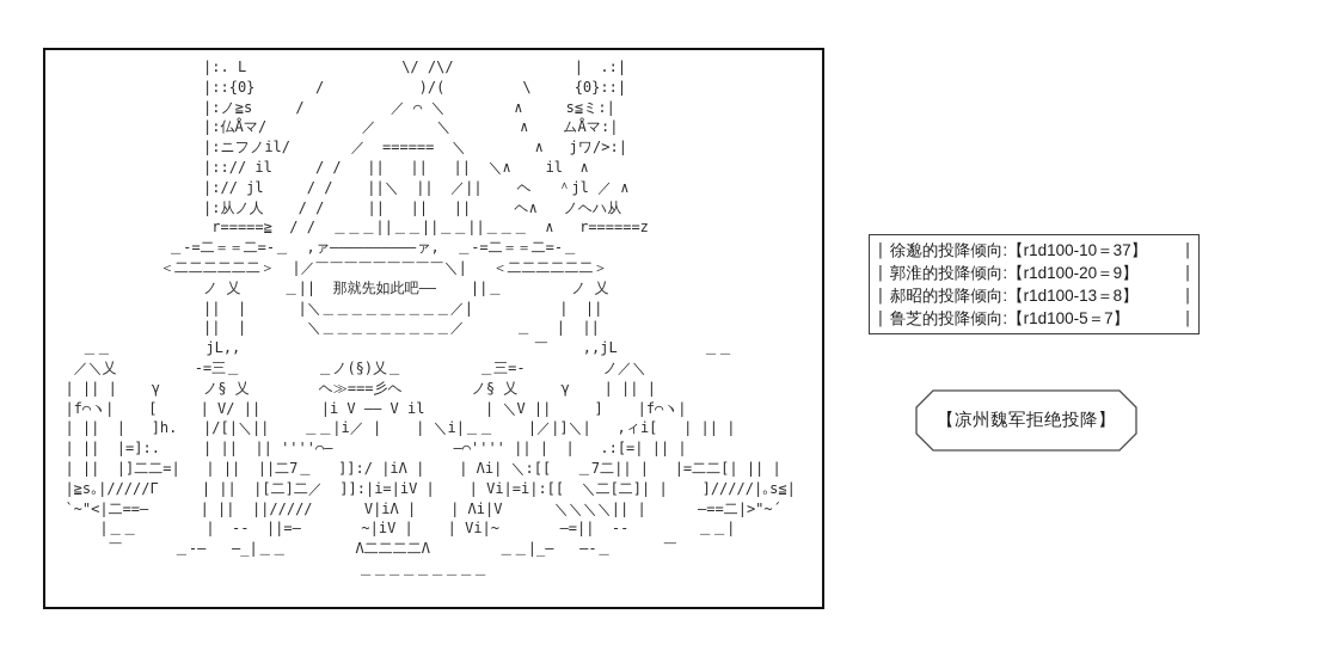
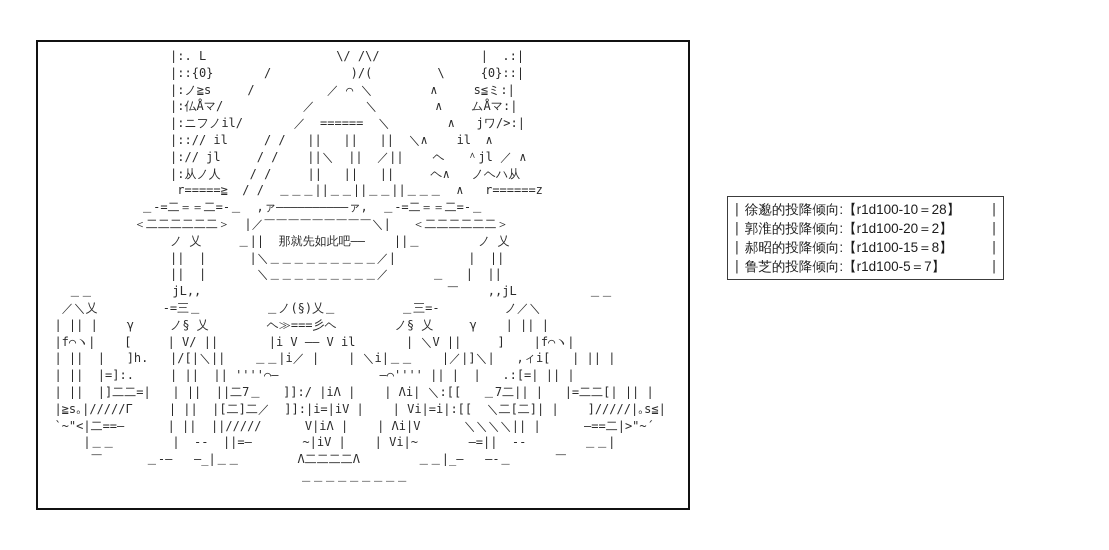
  |:. L \/ /\/ | .:|
  |::{0} / )/( \ {0}::|
  |:ノ≧s / ／ ⌒ ＼ ∧ s≦ミ:|
  |:仏Åマ/ ／ ＼ ∧ ムÅマ:|
  |:ニフノil/ ／ ====== ＼ ∧ jワ/>:|
  |::// il / / || || || ＼∧ il ∧
  |:// jl / / ||＼ || ／|| ヘ ＾jl ／ ∧
  |:从ノ人 / / || || || ヘ∧ ノヘハ从
  r=====≧ / / ＿＿＿||＿＿||＿＿||＿＿＿ ∧ r======z
  ＿-=二＝＝二=-＿ ,ァ――――――――――ァ, ＿-=二＝＝二=-＿
  ＜二二二二二二＞ |／￣￣￣￣￣￣￣￣￣＼| ＜二二二二二二＞
  ノ 乂 ＿|| 那就先如此吧―― ||＿ ノ 乂
  || | |＼＿＿＿＿＿＿＿＿＿／| | ||
  || | ＼＿＿＿＿＿＿＿＿＿／ ＿ | ||
  ＿＿ jL,, ￣ ,,jL ＿＿
  ／＼乂 -=三＿ ＿ノ(§)乂＿ ＿三=- ノ／＼
  | || | γ ノ§ 乂 ヘ≫===彡ヘ ノ§ 乂 γ | || |
  |f⌒ヽ| [ | V/ || |i V ―― V il | ＼V || ] |f⌒ヽ|
  | || | ]h. |/[|＼|| ＿＿|i／ | | ＼i|＿＿ |／|]＼| ,ィi[ | || |
  | || |=]:. | || || ''''⌒― ―⌒'''' || | | .:[=| || |
  | || |]二二=| | || ||二7＿ ]]:/ |iΛ | | Λi| ＼:[[ ＿7二|| | |=二二[| || |
  |≧s｡|/////Γ | || |[二]二／ ]]:|i=|iV | | Vi|=i|:[[ ＼二[二]| | ]/////|｡s≦|
  `~"<|二==― | || ||///// V|iΛ | | Λi|V ＼＼＼＼|| | ―==二|>"~´
  |＿＿ | -- ||=― ~|iV | | Vi|~ ―=|| -- ＿＿|
  ￣ ＿-― ―_|＿＿ Λ二二二二Λ ＿＿|_― ―-＿ ￣
  ＿＿＿＿＿＿＿＿＿
  |
- 徐邈的投降倾向:【r1d100-10＝37】
+ 徐邈的投降倾向:【r1d100-10＝28】
  |
  |
- 郭淮的投降倾向:【r1d100-20＝9】
+ 郭淮的投降倾向:【r1d100-20＝2】
  |
  |
- 郝昭的投降倾向:【r1d100-13＝8】
+ 郝昭的投降倾向:【r1d100-15＝8】
  |
  |
  鲁芝的投降倾向:【r1d100-5＝7】
  |
- 【凉州魏军拒绝投降】
